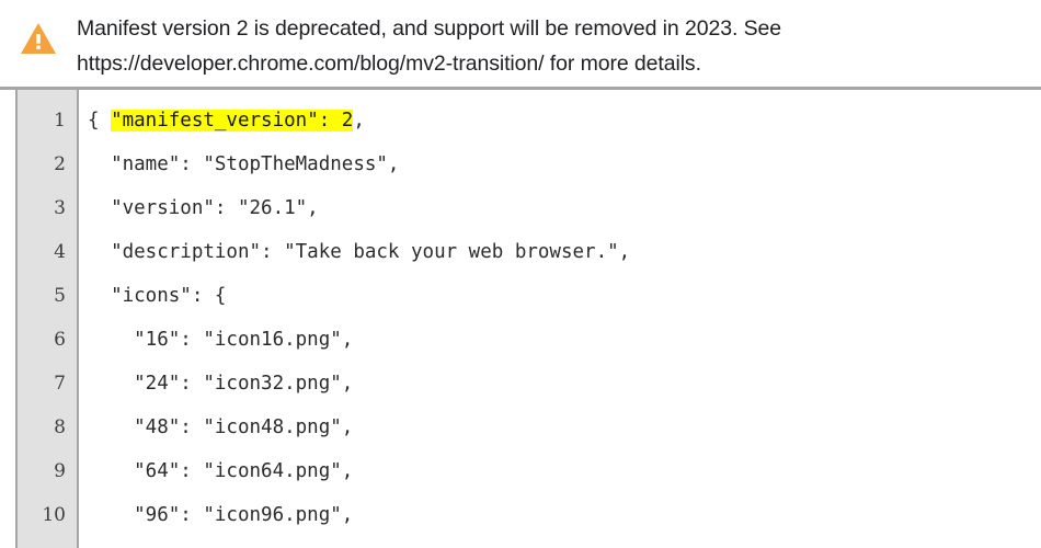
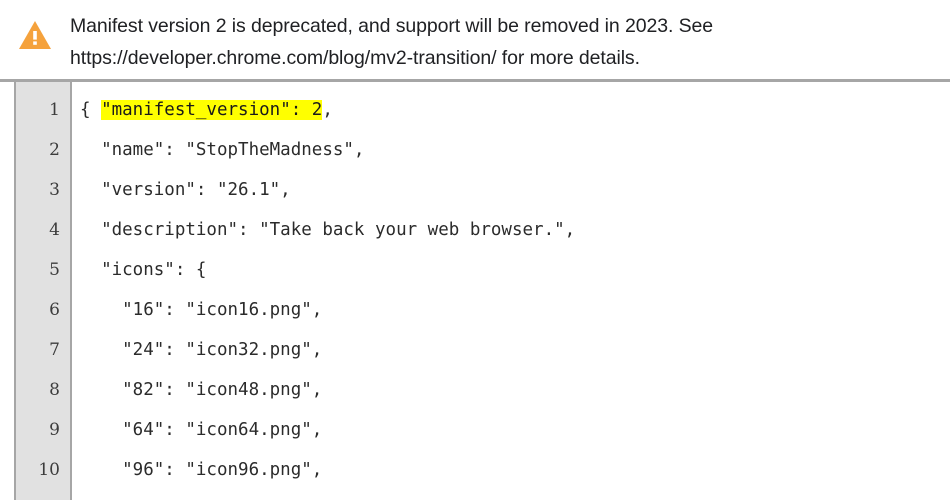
  Manifest version 2 is deprecated, and support will be removed in 2023. See https://developer.chrome.com/blog/mv2-transition/ for more details.
  1
  2
  3
  4
  5
  6
  7
  8
  9
  10
  { "manifest_version": 2,
  "name": "StopTheMadness",
  "version": "26.1",
  "description": "Take back your web browser.",
  "icons": {
  "16": "icon16.png",
  "24": "icon32.png",
- "48": "icon48.png",
+ "82": "icon48.png",
  "64": "icon64.png",
  "96": "icon96.png",
